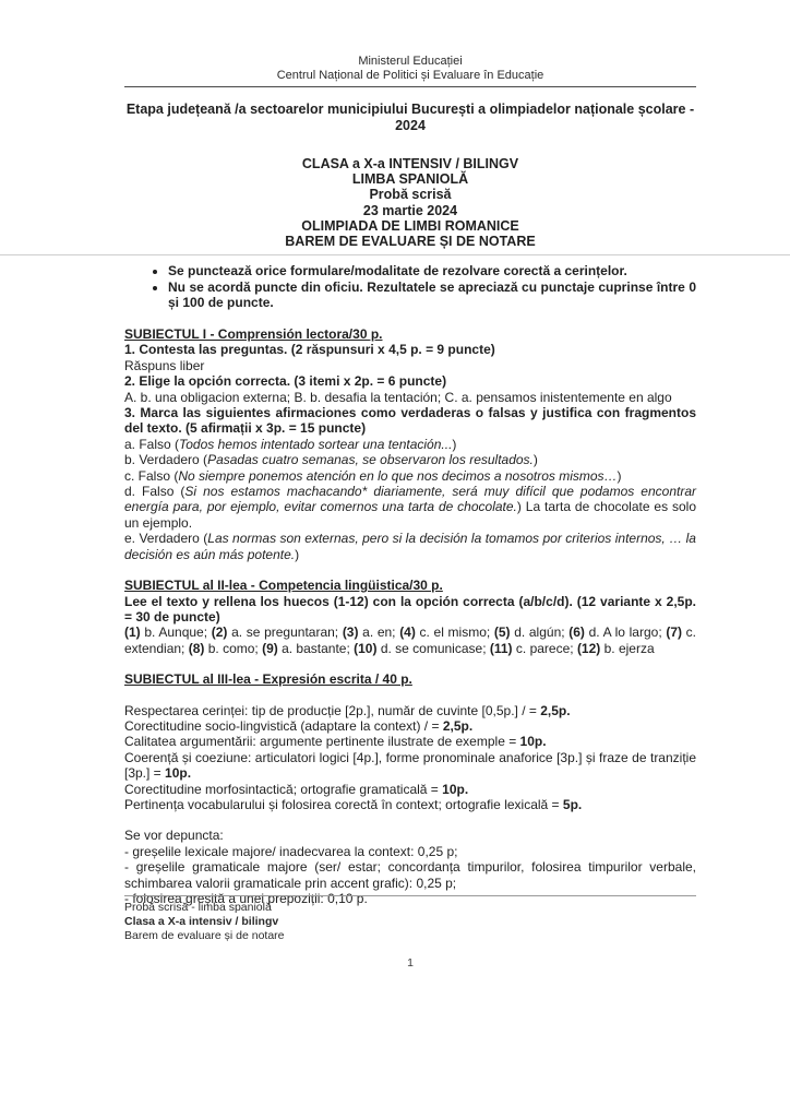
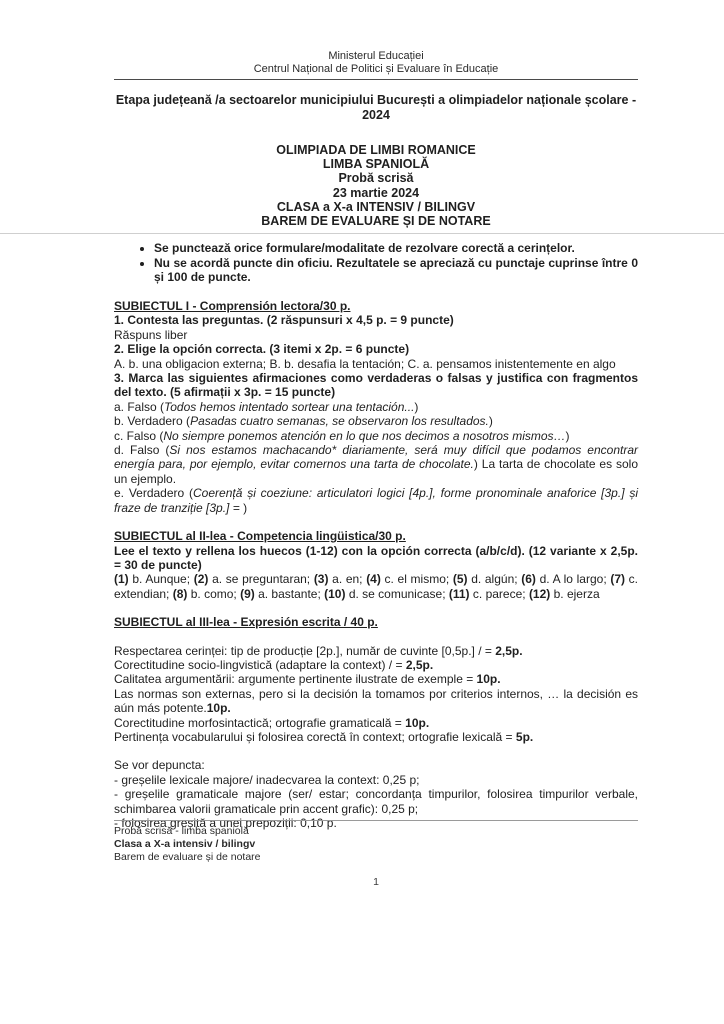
  Ministerul Educației
  Centrul Național de Politici și Evaluare în Educație
  Etapa județeană /a sectoarelor municipiului București a olimpiadelor naționale școlare - 2024
- CLASA a X-a INTENSIV / BILINGV
+ OLIMPIADA DE LIMBI ROMANICE
  LIMBA SPANIOLĂ
  Probă scrisă
  23 martie 2024
- OLIMPIADA DE LIMBI ROMANICE
+ CLASA a X-a INTENSIV / BILINGV
  BAREM DE EVALUARE ȘI DE NOTARE
  Se punctează orice formulare/modalitate de rezolvare corectă a cerințelor.
  Nu se acordă puncte din oficiu. Rezultatele se apreciază cu punctaje cuprinse între 0 și 100 de puncte.
  SUBIECTUL I - Comprensión lectora/30 p.
  1. Contesta las preguntas. (2 răspunsuri x 4,5 p. = 9 puncte)
  Răspuns liber
  2. Elige la opción correcta. (3 itemi x 2p. = 6 puncte)
  A. b. una obligacion externa; B. b. desafia la tentación; C. a. pensamos inistentemente en algo
  3. Marca las siguientes afirmaciones como verdaderas o falsas y justifica con fragmentos del texto. (5 afirmații x 3p. = 15 puncte)
  a. Falso (Todos hemos intentado sortear una tentación...)
  b. Verdadero (Pasadas cuatro semanas, se observaron los resultados.)
  c. Falso (No siempre ponemos atención en lo que nos decimos a nosotros mismos…)
  d. Falso (Si nos estamos machacando* diariamente, será muy difícil que podamos encontrar energía para, por ejemplo, evitar comernos una tarta de chocolate.) La tarta de chocolate es solo un ejemplo.
- e. Verdadero (Las normas son externas, pero si la decisión la tomamos por criterios internos, … la decisión es aún más potente.)
+ e. Verdadero (Coerență și coeziune: articulatori logici [4p.], forme pronominale anaforice [3p.] și fraze de tranziție [3p.] = )
  SUBIECTUL al II-lea - Competencia lingüistica/30 p.
  Lee el texto y rellena los huecos (1-12) con la opción correcta (a/b/c/d). (12 variante x 2,5p. = 30 de puncte)
  (1) b. Aunque; (2) a. se preguntaran; (3) a. en; (4) c. el mismo; (5) d. algún; (6) d. A lo largo; (7) c. extendian; (8) b. como; (9) a. bastante; (10) d. se comunicase; (11) c. parece; (12) b. ejerza
  SUBIECTUL al III-lea - Expresión escrita / 40 p.
  Respectarea cerinței: tip de producție [2p.], număr de cuvinte [0,5p.] / = 2,5p.
  Corectitudine socio-lingvistică (adaptare la context) / = 2,5p.
  Calitatea argumentării: argumente pertinente ilustrate de exemple = 10p.
- Coerență și coeziune: articulatori logici [4p.], forme pronominale anaforice [3p.] și fraze de tranziție [3p.] = 10p.
+ Las normas son externas, pero si la decisión la tomamos por criterios internos, … la decisión es aún más potente.10p.
  Corectitudine morfosintactică; ortografie gramaticală = 10p.
  Pertinența vocabularului și folosirea corectă în context; ortografie lexicală = 5p.
  Se vor depuncta:
  - greșelile lexicale majore/ inadecvarea la context: 0,25 p;
  - greșelile gramaticale majore (ser/ estar; concordanța timpurilor, folosirea timpurilor verbale, schimbarea valorii gramaticale prin accent grafic): 0,25 p;
  - folosirea greșită a unei prepoziții: 0,10 p.
  Probă scrisă - limba spaniolă
  Clasa a X-a intensiv / bilingv
  Barem de evaluare și de notare
  1
